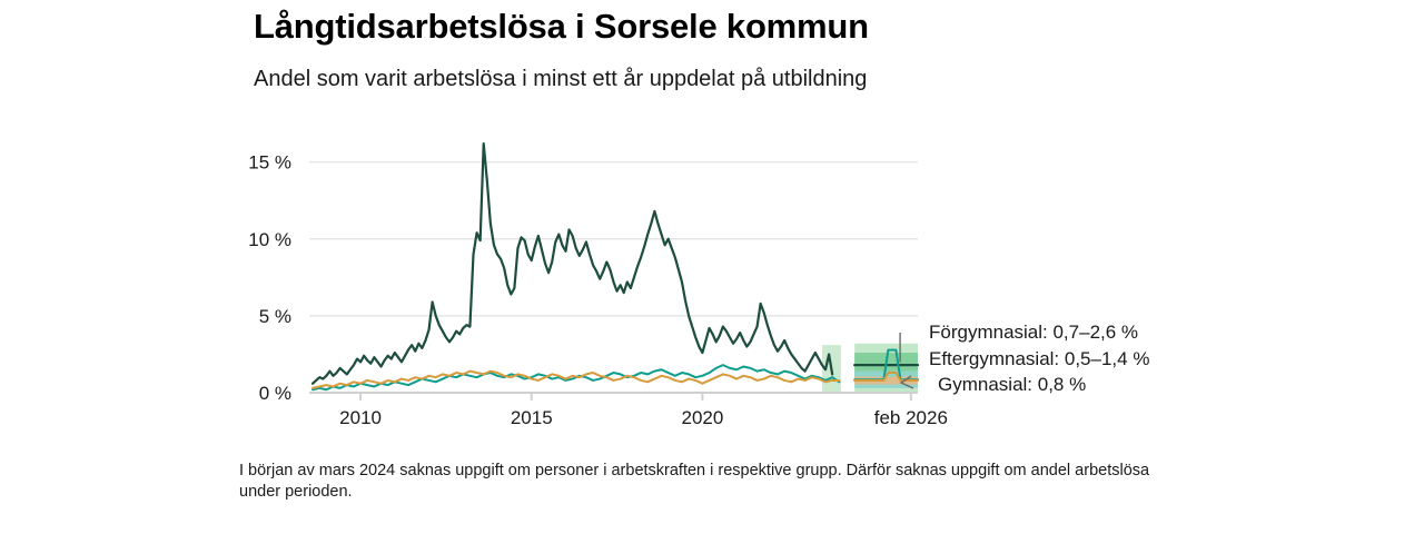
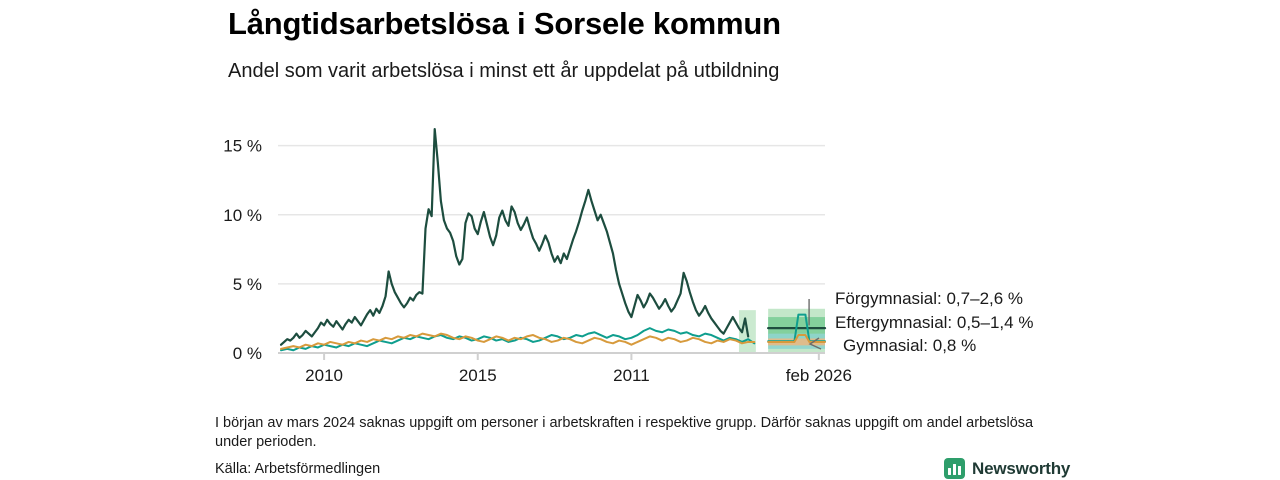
  Långtidsarbetslösa i Sorsele kommun
  Andel som varit arbetslösa i minst ett år uppdelat på utbildning
  0 %
  5 %
  10 %
  15 %
  2010
  2015
- 2020
+ 2011
  feb 2026
  Förgymnasial: 0,7–2,6 %
  Eftergymnasial: 0,5–1,4 %
  Gymnasial: 0,8 %
  I början av mars 2024 saknas uppgift om personer i arbetskraften i respektive grupp. Därför saknas uppgift om andel arbetslösa under perioden.
+ Källa: Arbetsförmedlingen
+ Newsworthy
